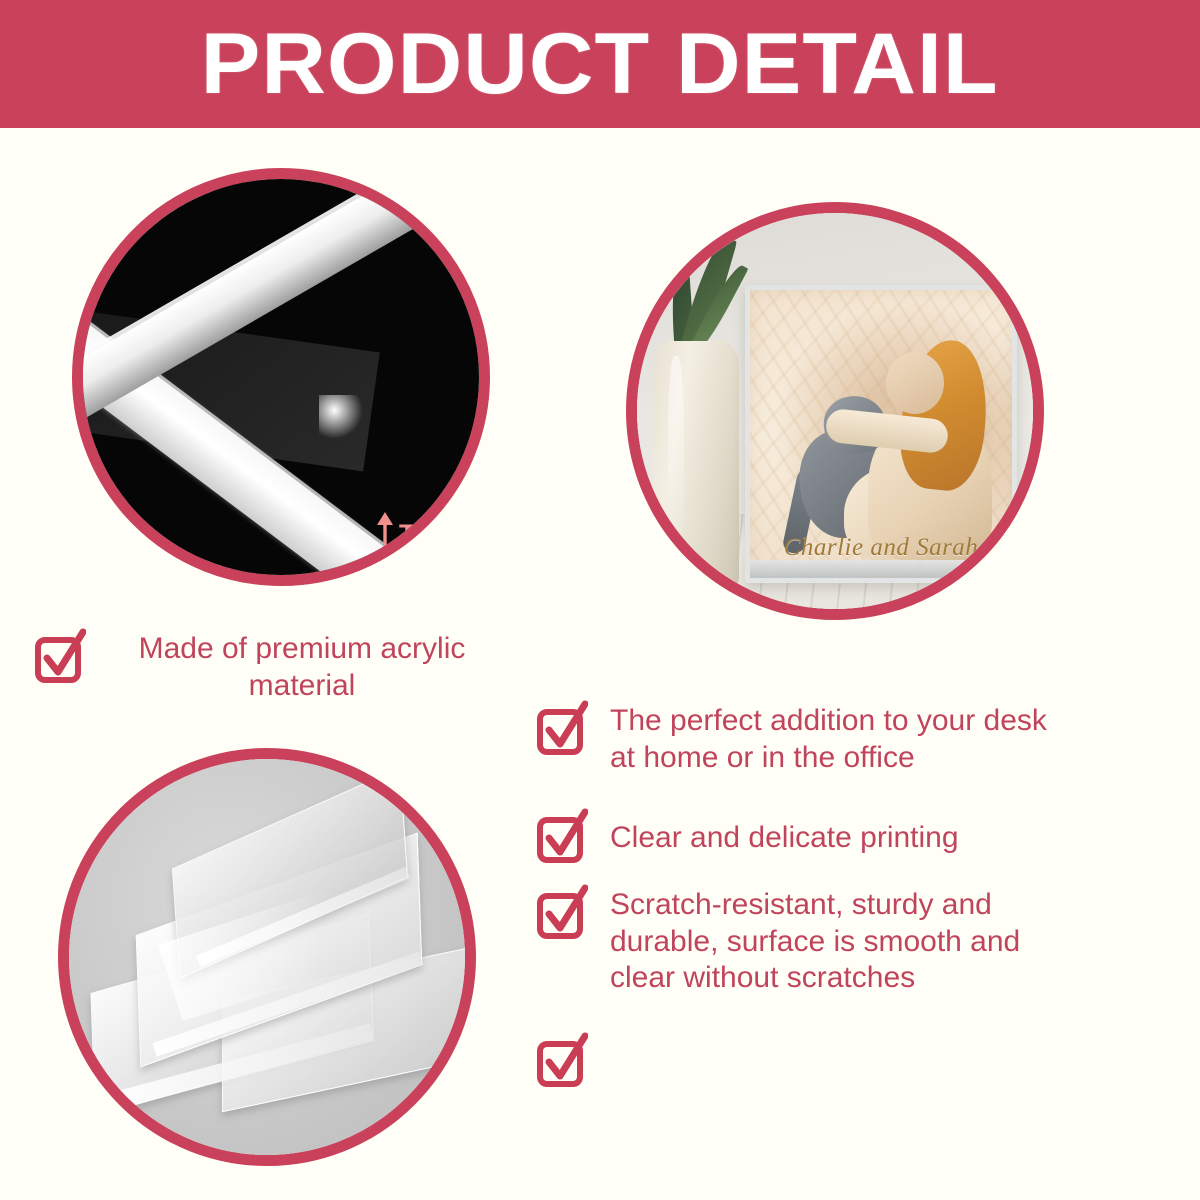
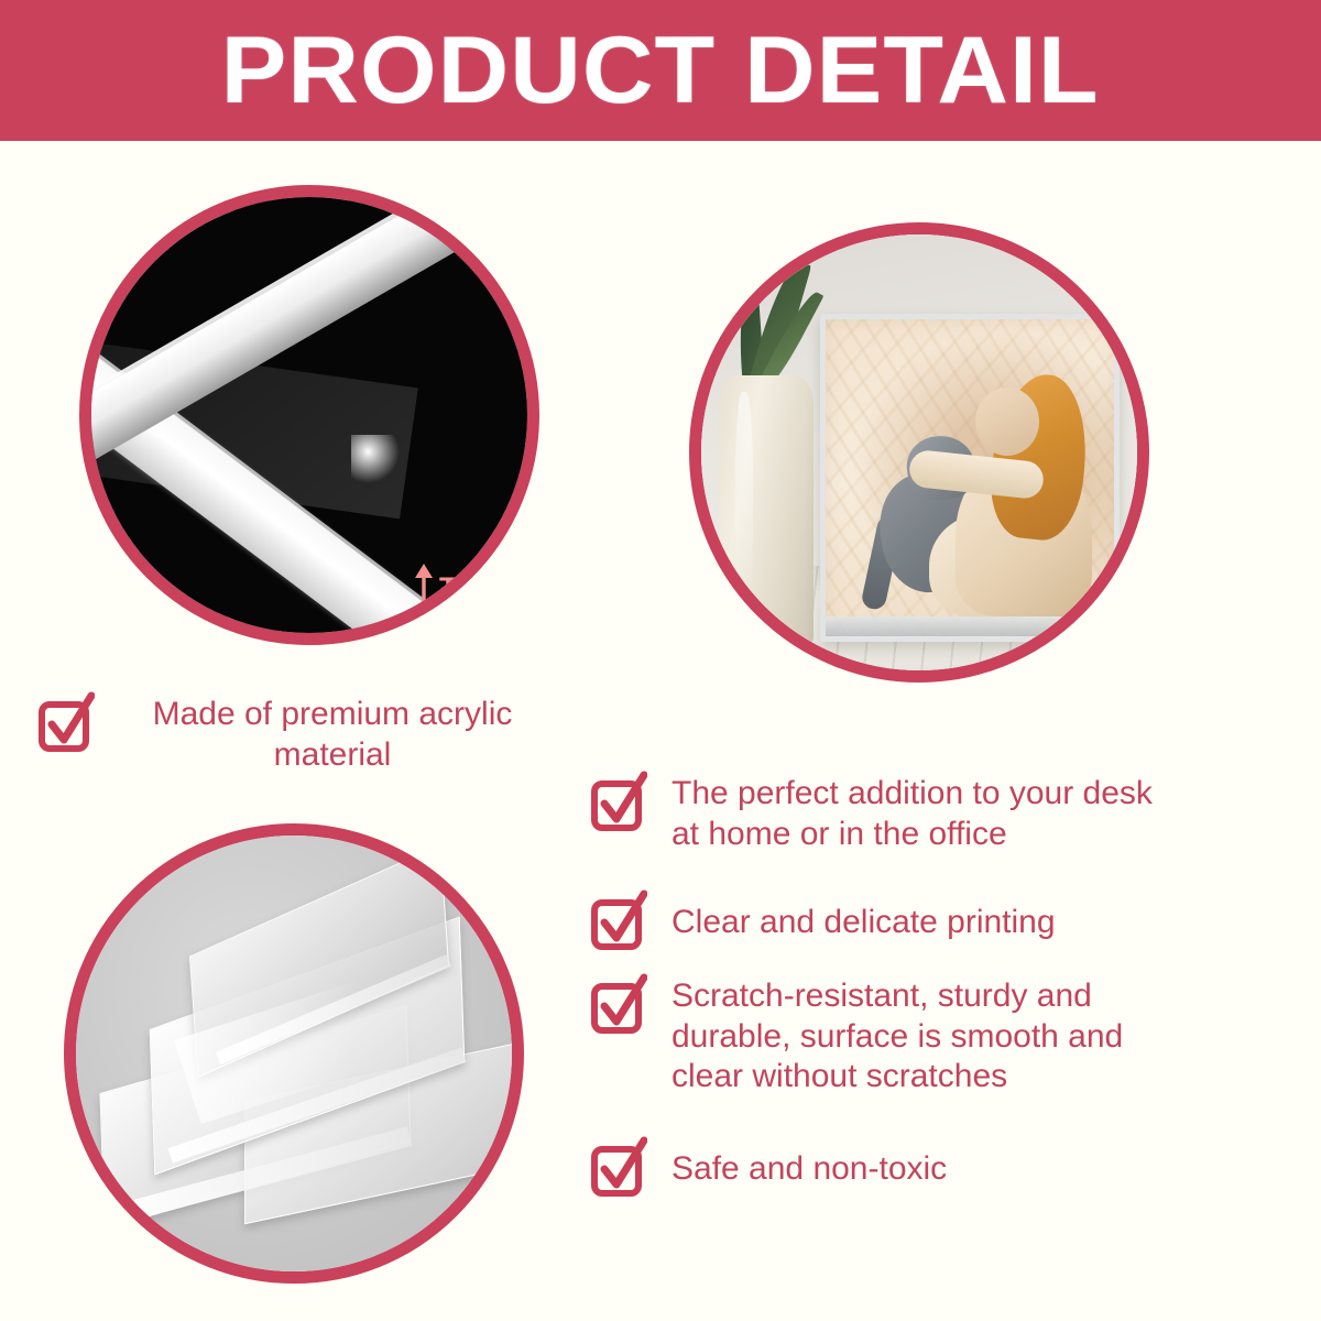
  PRODUCT DETAIL
- Charlie and Sarah
  Made of premium acrylic
  material
  The perfect addition to your desk
  at home or in the office
  Clear and delicate printing
  Scratch-resistant, sturdy and
  durable, surface is smooth and
  clear without scratches
+ Safe and non-toxic
